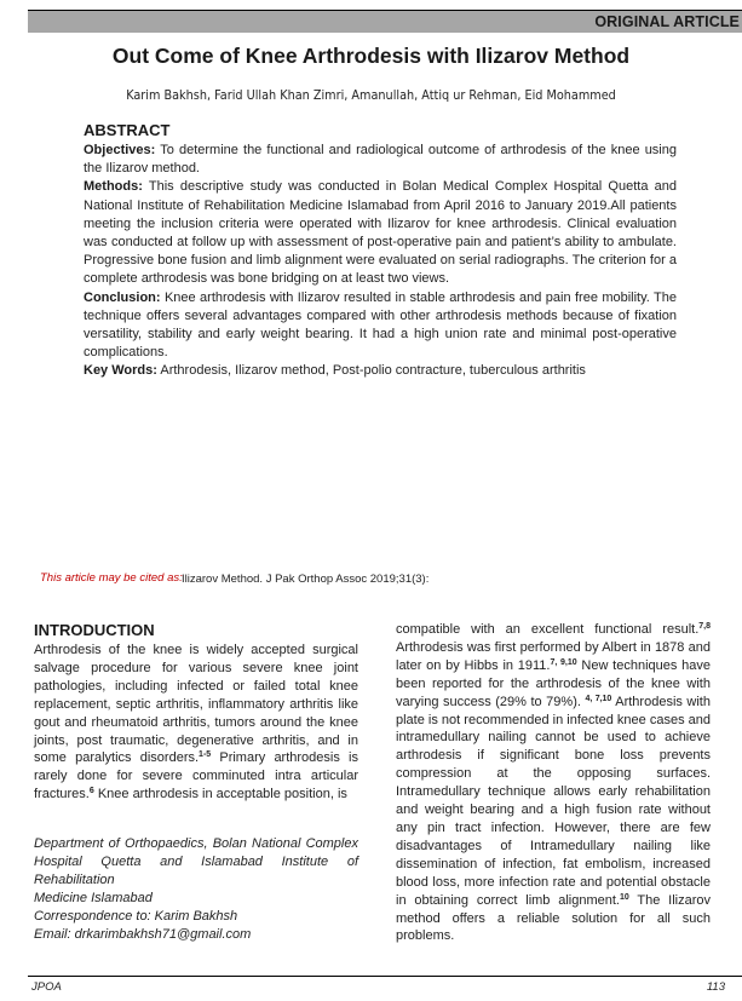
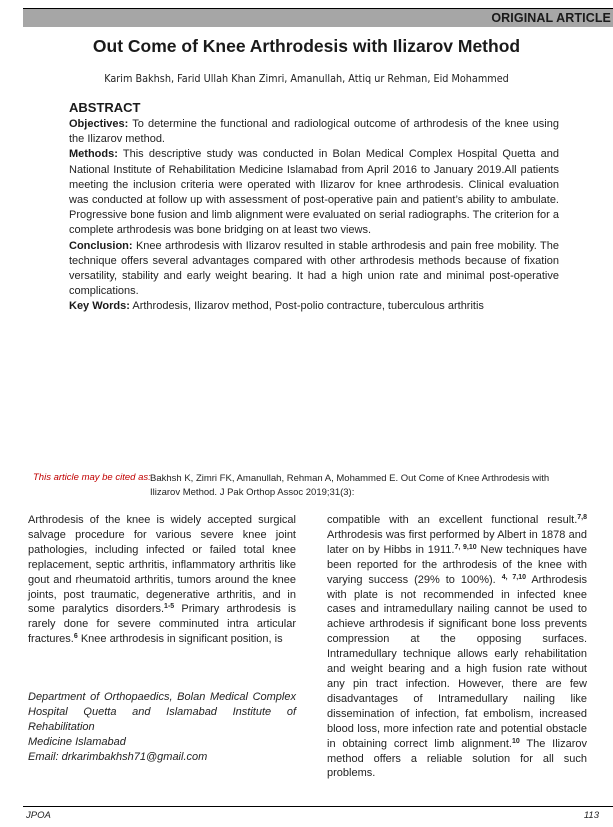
  ORIGINAL ARTICLE
  Out Come of Knee Arthrodesis with Ilizarov Method
  Karim Bakhsh, Farid Ullah Khan Zimri, Amanullah, Attiq ur Rehman, Eid Mohammed
  ABSTRACT
  Objectives: To determine the functional and radiological outcome of arthrodesis of the knee using the Ilizarov method.
  Methods: This descriptive study was conducted in Bolan Medical Complex Hospital Quetta and National Institute of Rehabilitation Medicine Islamabad from April 2016 to January 2019.All patients meeting the inclusion criteria were operated with Ilizarov for knee arthrodesis. Clinical evaluation was conducted at follow up with assessment of post-operative pain and patient’s ability to ambulate. Progressive bone fusion and limb alignment were evaluated on serial radiographs. The criterion for a complete arthrodesis was bone bridging on at least two views.
  Conclusion: Knee arthrodesis with Ilizarov resulted in stable arthrodesis and pain free mobility. The technique offers several advantages compared with other arthrodesis methods because of fixation versatility, stability and early weight bearing. It had a high union rate and minimal post-operative complications.
  Key Words: Arthrodesis, Ilizarov method, Post-polio contracture, tuberculous arthritis
  This article may be cited as:
+ Bakhsh K, Zimri FK, Amanullah, Rehman A, Mohammed E. Out Come of Knee Arthrodesis with
  Ilizarov Method. J Pak Orthop Assoc 2019;31(3):
- INTRODUCTION
- Arthrodesis of the knee is widely accepted surgical salvage procedure for various severe knee joint pathologies, including infected or failed total knee replacement, septic arthritis, inflammatory arthritis like gout and rheumatoid arthritis, tumors around the knee joints, post traumatic, degenerative arthritis, and in some paralytics disorders. Primary arthrodesis is rarely done for severe comminuted intra articular fractures. Knee arthrodesis in acceptable position, is
+ Arthrodesis of the knee is widely accepted surgical salvage procedure for various severe knee joint pathologies, including infected or failed total knee replacement, septic arthritis, inflammatory arthritis like gout and rheumatoid arthritis, tumors around the knee joints, post traumatic, degenerative arthritis, and in some paralytics disorders. Primary arthrodesis is rarely done for severe comminuted intra articular fractures. Knee arthrodesis in significant position, is
- compatible with an excellent functional result. Arthrodesis was first performed by Albert in 1878 and later on by Hibbs in 1911. New techniques have been reported for the arthrodesis of the knee with varying success (29% to 79%). Arthrodesis with plate is not recommended in infected knee cases and intramedullary nailing cannot be used to achieve arthrodesis if significant bone loss prevents compression at the opposing surfaces. Intramedullary technique allows early rehabilitation and weight bearing and a high fusion rate without any pin tract infection. However, there are few disadvantages of Intramedullary nailing like dissemination of infection, fat embolism, increased blood loss, more infection rate and potential obstacle in obtaining correct limb alignment. The Ilizarov method offers a reliable solution for all such problems.
+ compatible with an excellent functional result. Arthrodesis was first performed by Albert in 1878 and later on by Hibbs in 1911. New techniques have been reported for the arthrodesis of the knee with varying success (29% to 100%). Arthrodesis with plate is not recommended in infected knee cases and intramedullary nailing cannot be used to achieve arthrodesis if significant bone loss prevents compression at the opposing surfaces. Intramedullary technique allows early rehabilitation and weight bearing and a high fusion rate without any pin tract infection. However, there are few disadvantages of Intramedullary nailing like dissemination of infection, fat embolism, increased blood loss, more infection rate and potential obstacle in obtaining correct limb alignment. The Ilizarov method offers a reliable solution for all such problems.
- Department of Orthopaedics, Bolan National Complex
+ Department of Orthopaedics, Bolan Medical Complex
  Hospital Quetta and Islamabad Institute of Rehabilitation
  Medicine Islamabad
- Correspondence to: Karim Bakhsh
  Email: drkarimbakhsh71@gmail.com
  JPOA
  113
